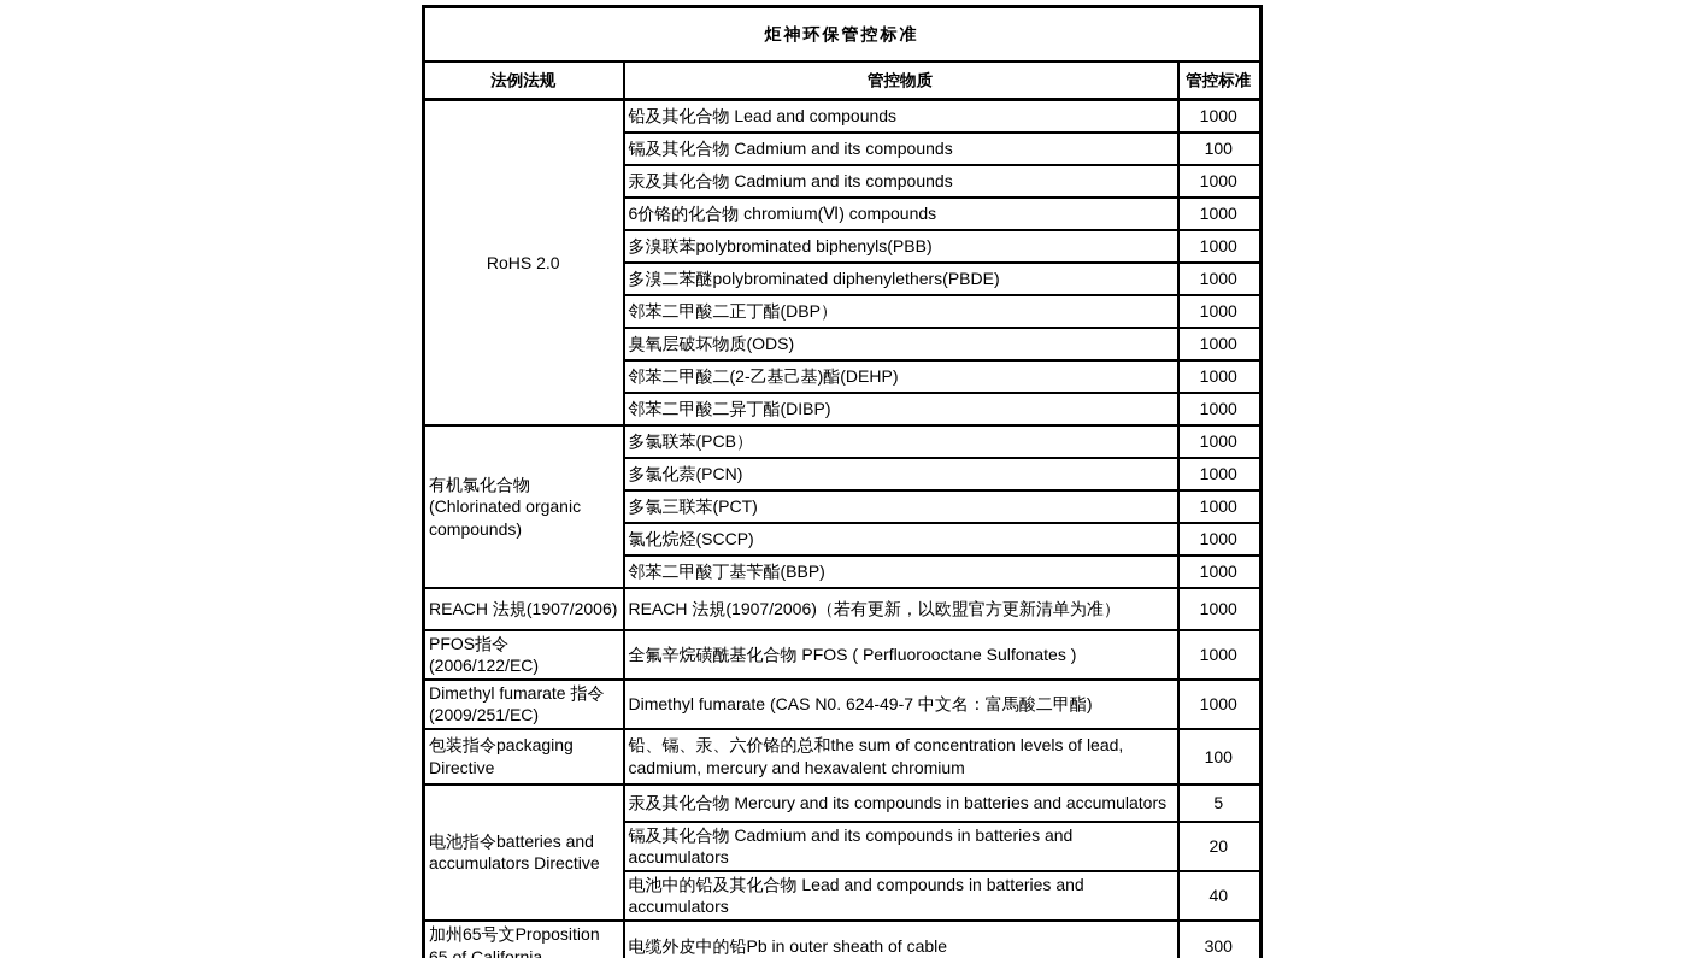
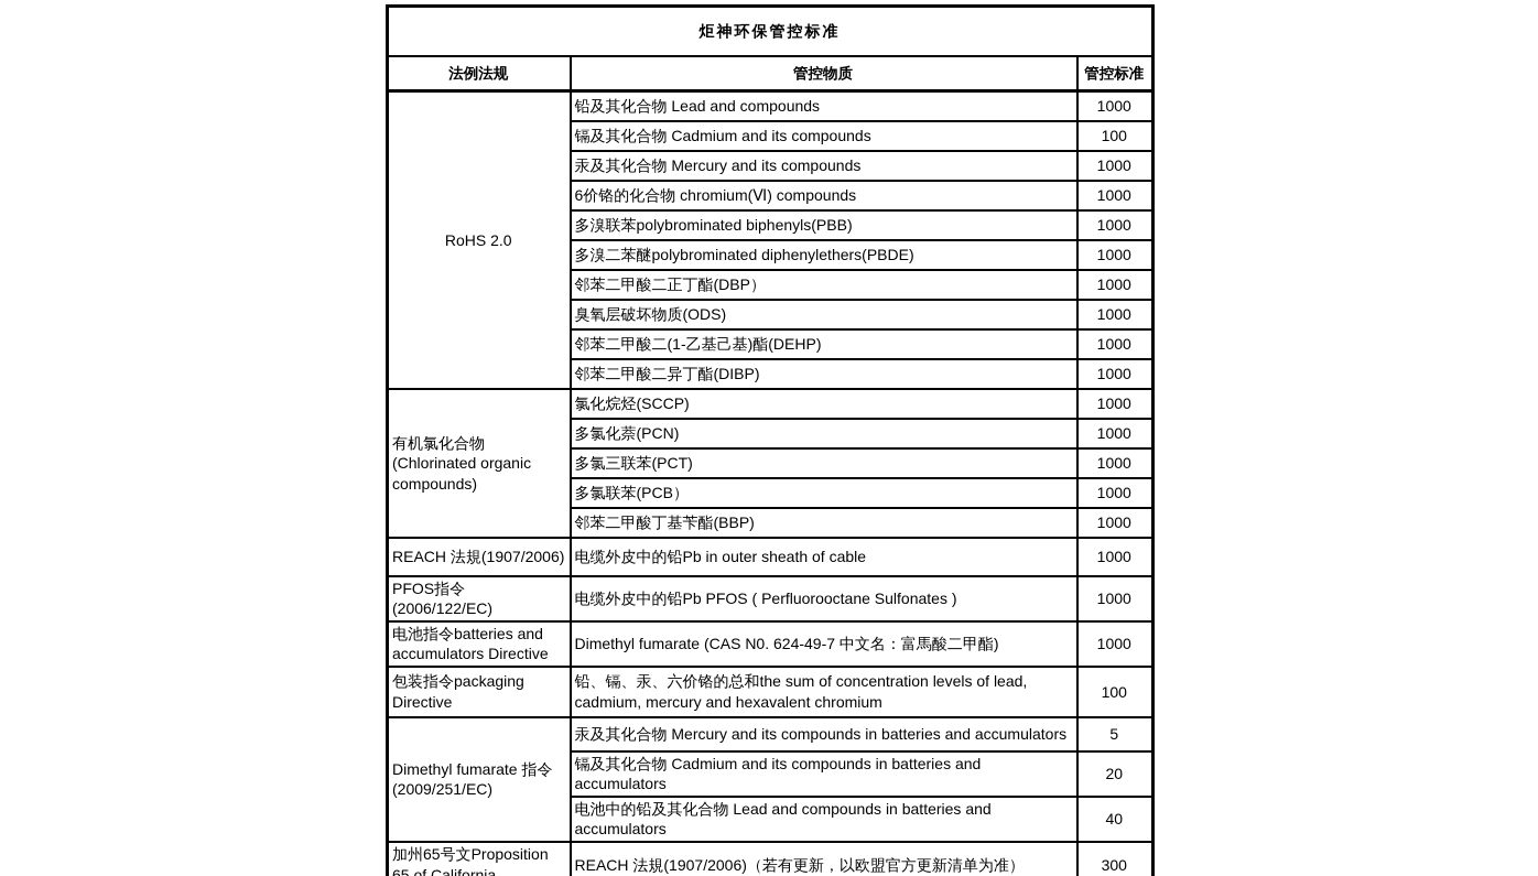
  炬神环保管控标准
  法例法规	管控物质	管控标准
  RoHS 2.0	铅及其化合物 Lead and compounds	1000
  镉及其化合物 Cadmium and its compounds	100
- 汞及其化合物 Cadmium and its compounds	1000
+ 汞及其化合物 Mercury and its compounds	1000
  6价铬的化合物 chromium(Ⅵ) compounds	1000
  多溴联苯polybrominated biphenyls(PBB)	1000
  多溴二苯醚polybrominated diphenylethers(PBDE)	1000
  邻苯二甲酸二正丁酯(DBP）	1000
  臭氧层破坏物质(ODS)	1000
- 邻苯二甲酸二(2-乙基己基)酯(DEHP)	1000
+ 邻苯二甲酸二(1-乙基己基)酯(DEHP)	1000
  邻苯二甲酸二异丁酯(DIBP)	1000
- 有机氯化合物(Chlorinated organic compounds)	多氯联苯(PCB）	1000
+ 有机氯化合物(Chlorinated organic compounds)	氯化烷烃(SCCP)	1000
  多氯化萘(PCN)	1000
  多氯三联苯(PCT)	1000
- 氯化烷烃(SCCP)	1000
+ 多氯联苯(PCB）	1000
  邻苯二甲酸丁基苄酯(BBP)	1000
- REACH 法規(1907/2006)	REACH 法規(1907/2006)（若有更新，以欧盟官方更新清单为准）	1000
+ REACH 法規(1907/2006)	电缆外皮中的铅Pb in outer sheath of cable	1000
- PFOS指令 (2006/122/EC)	全氟辛烷磺酰基化合物 PFOS ( Perfluorooctane Sulfonates )	1000
+ PFOS指令 (2006/122/EC)	电缆外皮中的铅Pb PFOS ( Perfluorooctane Sulfonates )	1000
- Dimethyl fumarate 指令(2009/251/EC)	Dimethyl fumarate (CAS N0. 624-49-7 中文名：富馬酸二甲酯)	1000
+ 电池指令batteries and accumulators Directive	Dimethyl fumarate (CAS N0. 624-49-7 中文名：富馬酸二甲酯)	1000
  包装指令packaging Directive	铅、镉、汞、六价铬的总和the sum of concentration levels of lead, cadmium, mercury and hexavalent chromium	100
- 电池指令batteries and accumulators Directive	汞及其化合物 Mercury and its compounds in batteries and accumulators	5
+ Dimethyl fumarate 指令(2009/251/EC)	汞及其化合物 Mercury and its compounds in batteries and accumulators	5
  镉及其化合物 Cadmium and its compounds in batteries and accumulators	20
  电池中的铅及其化合物 Lead and compounds in batteries and accumulators	40
- 加州65号文Proposition 65 of California	电缆外皮中的铅Pb in outer sheath of cable	300
+ 加州65号文Proposition 65 of California	REACH 法規(1907/2006)（若有更新，以欧盟官方更新清单为准）	300
